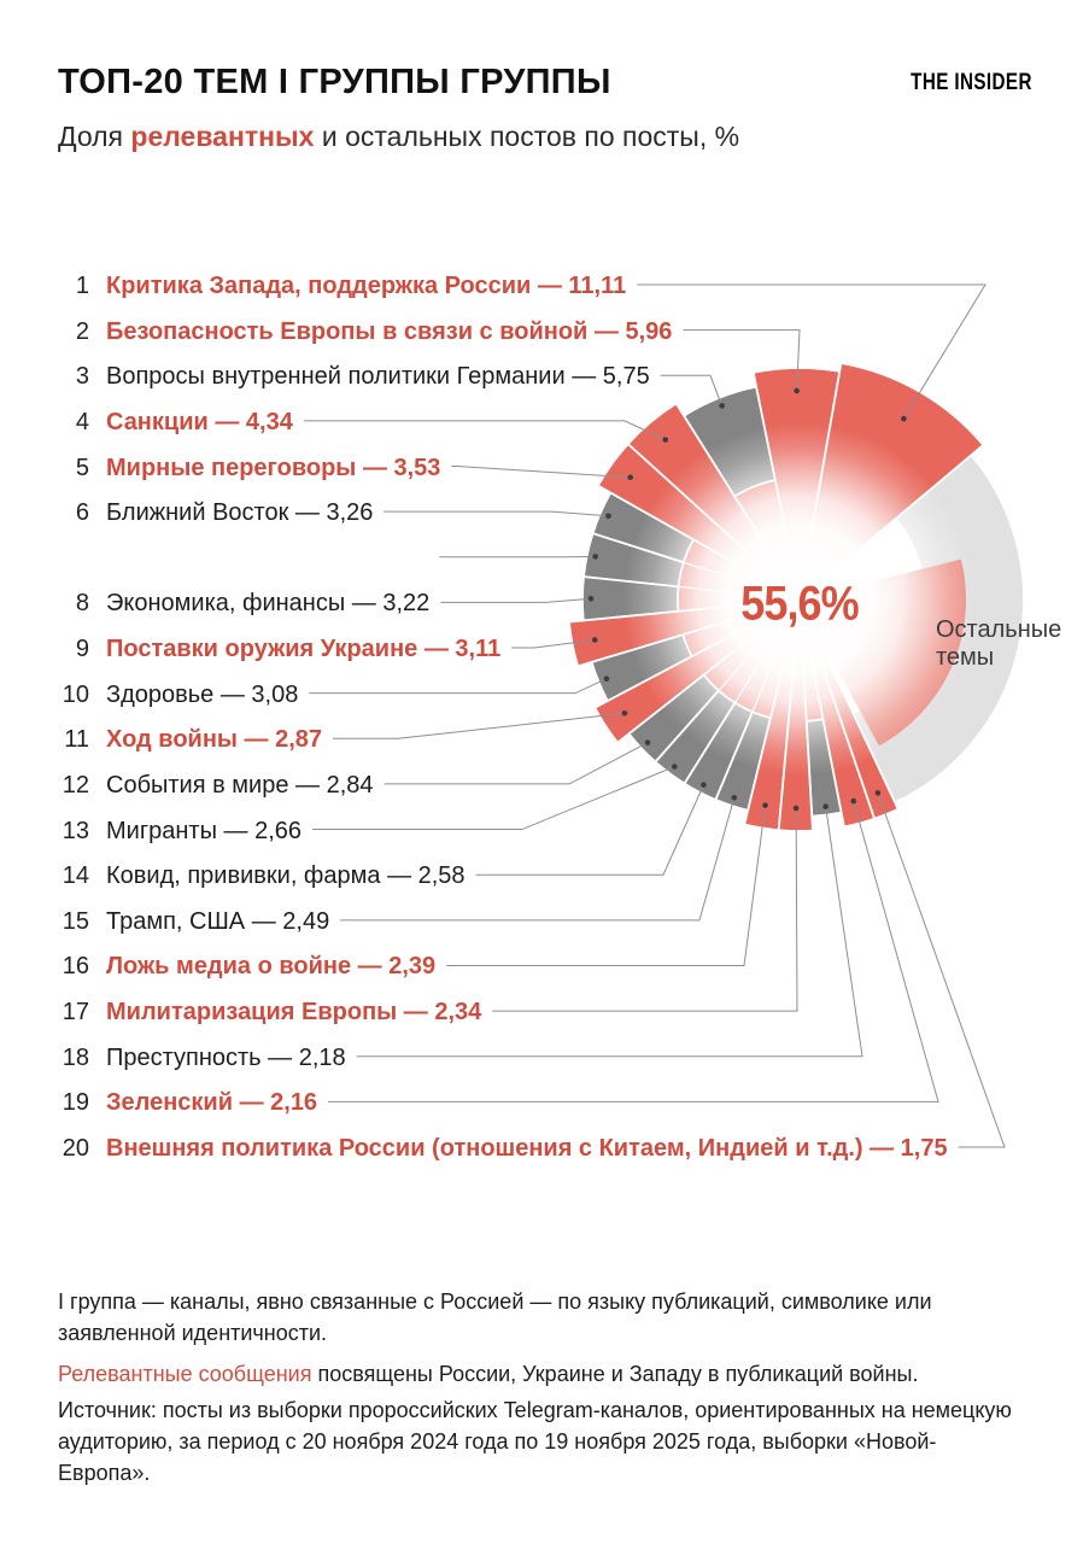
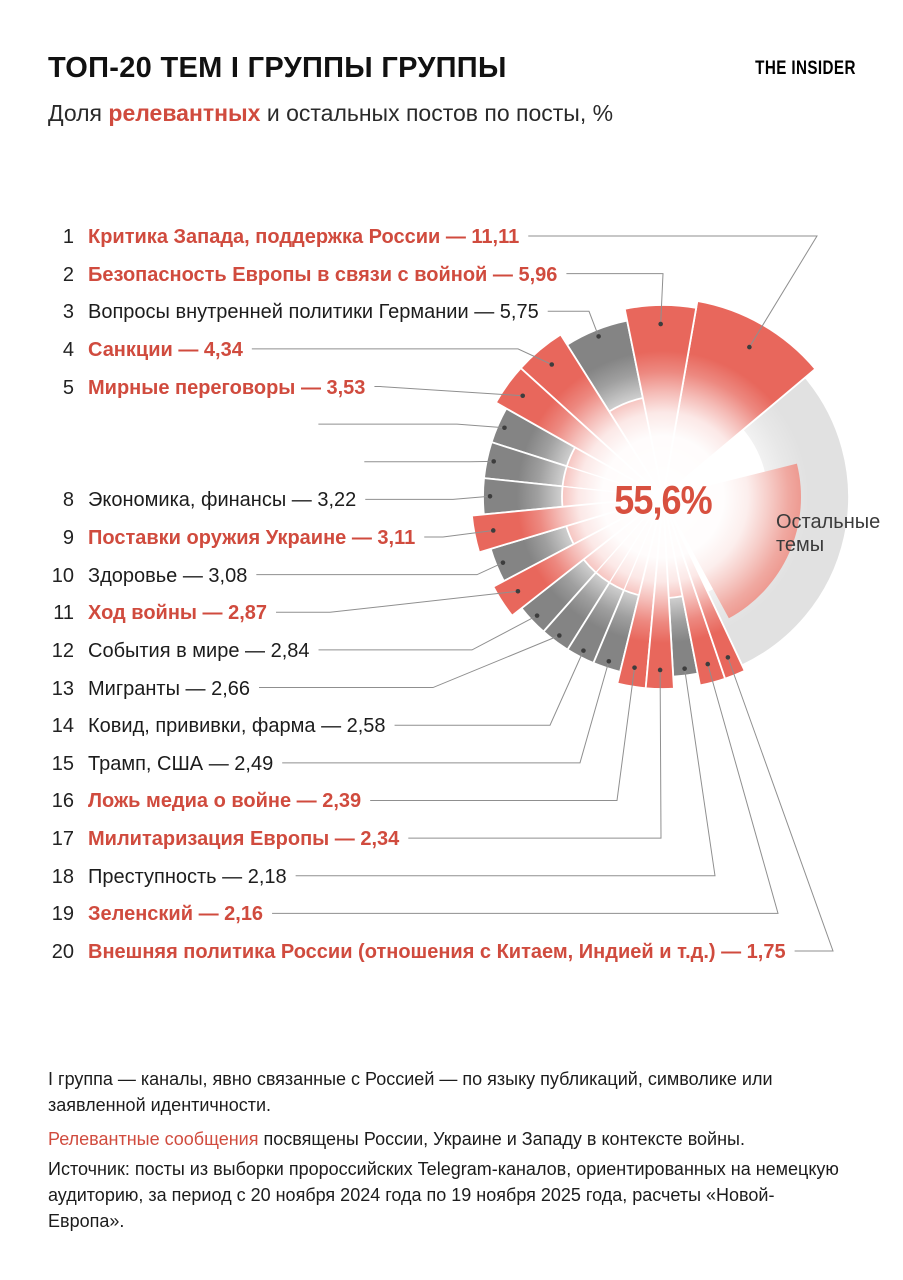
  ТОП-20 ТЕМ I ГРУППЫ ГРУППЫ
  THE INSIDER
  Доля релевантных и остальных постов по посты, %
  1 Критика Запада, поддержка России — 11,11
  2 Безопасность Европы в связи с войной — 5,96
  3 Вопросы внутренней политики Германии — 5,75
  4 Санкции — 4,34
  5 Мирные переговоры — 3,53
- 6 Ближний Восток — 3,26
  8 Экономика, финансы — 3,22
  9 Поставки оружия Украине — 3,11
  10 Здоровье — 3,08
  11 Ход войны — 2,87
  12 События в мире — 2,84
  13 Мигранты — 2,66
  14 Ковид, прививки, фарма — 2,58
  15 Трамп, США — 2,49
  16 Ложь медиа о войне — 2,39
  17 Милитаризация Европы — 2,34
  18 Преступность — 2,18
  19 Зеленский — 2,16
  20 Внешняя политика России (отношения с Китаем, Индией и т.д.) — 1,75
  55,6%
  Остальные темы
  I группа — каналы, явно связанные с Россией — по языку публикаций, символике или заявленной идентичности.
- Релевантные сообщения посвящены России, Украине и Западу в публикаций войны.
+ Релевантные сообщения посвящены России, Украине и Западу в контексте войны.
- Источник: посты из выборки пророссийских Telegram-каналов, ориентированных на немецкую аудиторию, за период с 20 ноября 2024 года по 19 ноября 2025 года, выборки «Новой-Европа».
+ Источник: посты из выборки пророссийских Telegram-каналов, ориентированных на немецкую аудиторию, за период с 20 ноября 2024 года по 19 ноября 2025 года, расчеты «Новой-Европа».
